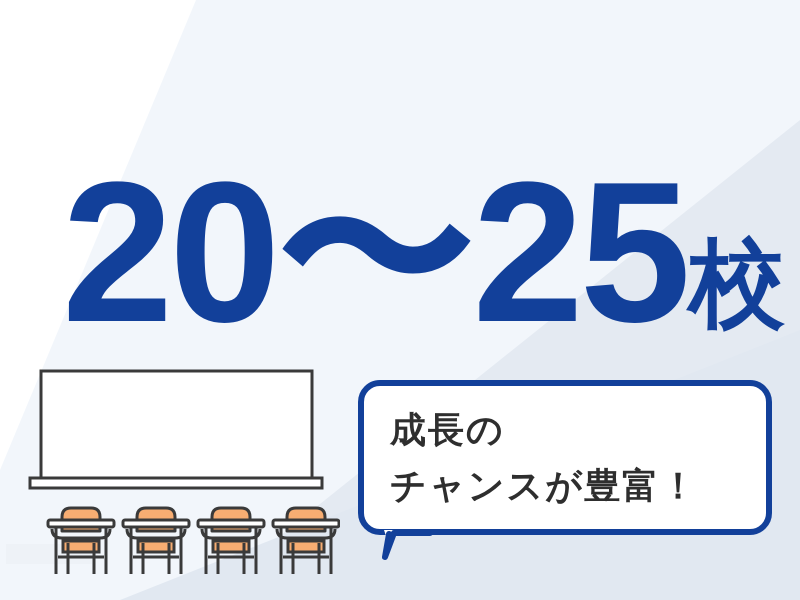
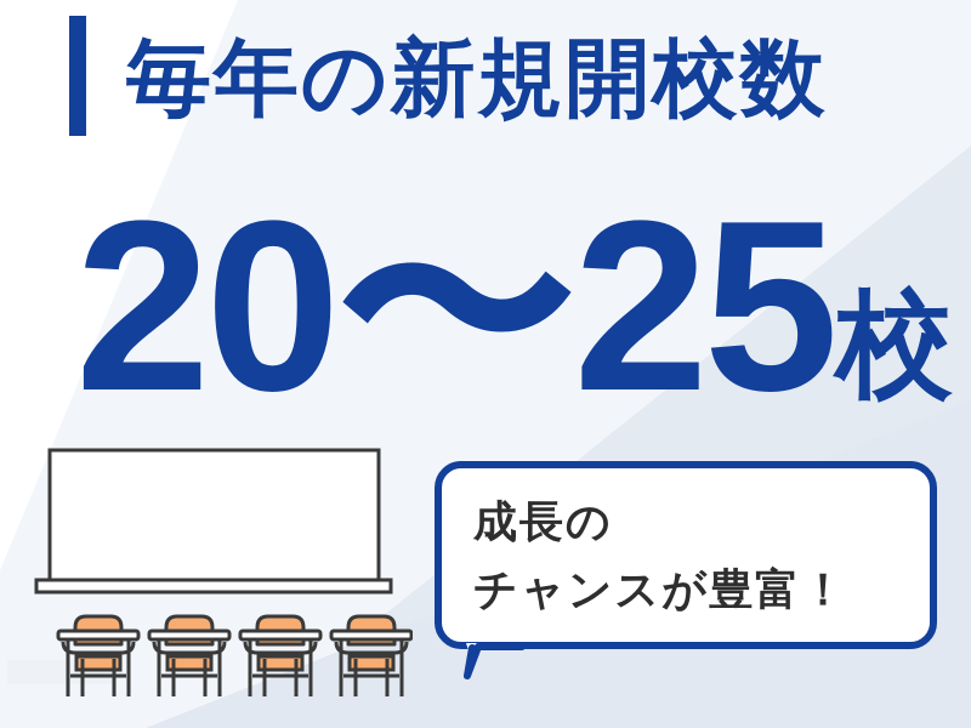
+ 毎年の新規開校数
  20〜25
  校
  成長の
  チャンスが豊富！
